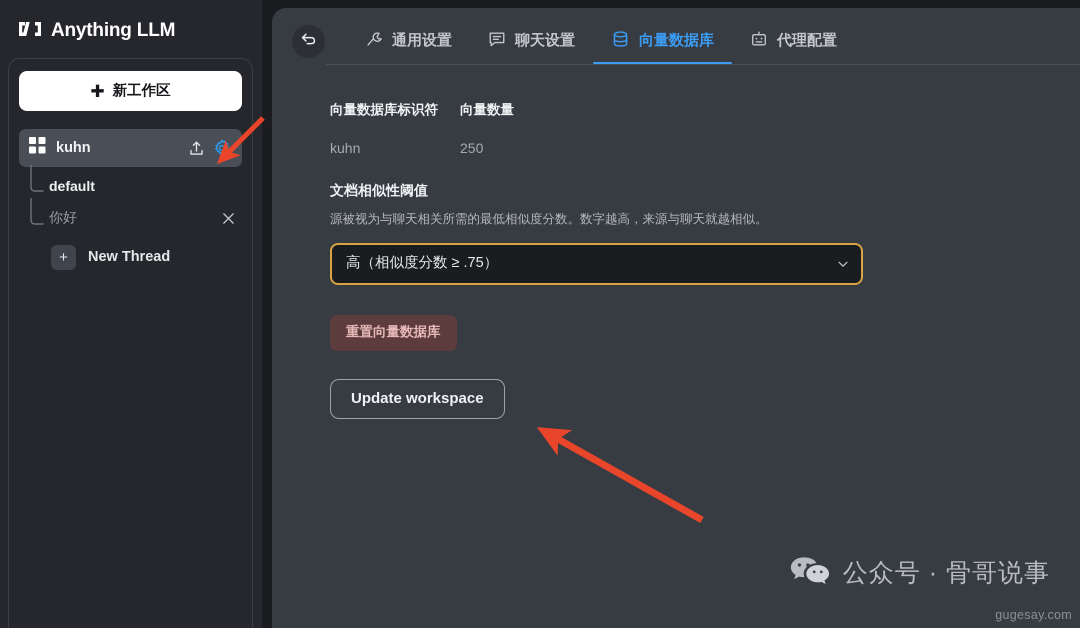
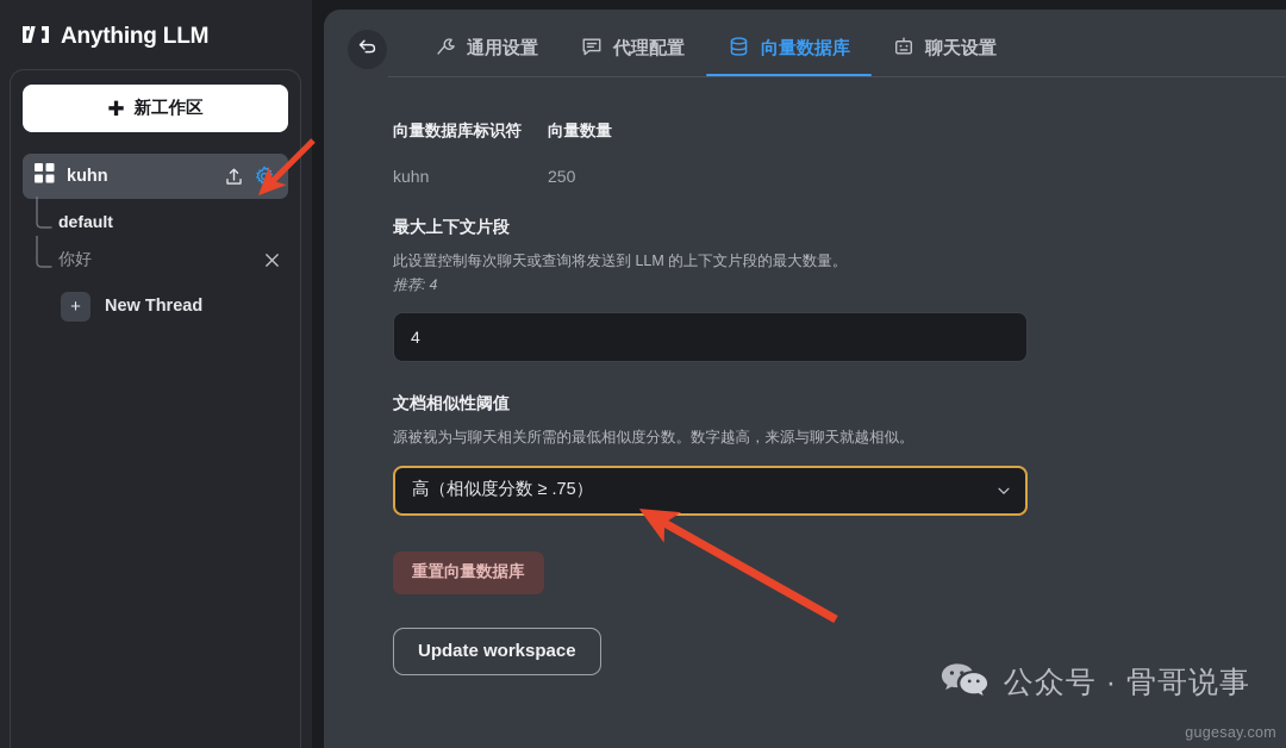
  Anything LLM
  ✚
  新工作区
  kuhn
  default
  你好
  +
  New Thread
  通用设置
- 聊天设置
+ 代理配置
  向量数据库
- 代理配置
+ 聊天设置
  向量数据库标识符
  kuhn
  向量数量
  250
+ 最大上下文片段
+ 此设置控制每次聊天或查询将发送到 LLM 的上下文片段的最大数量。
+ 推荐: 4
+ 4
  文档相似性阈值
  源被视为与聊天相关所需的最低相似度分数。数字越高，来源与聊天就越相似。
  高（相似度分数 ≥ .75）
  重置向量数据库
  Update workspace
  公众号 · 骨哥说事
  gugesay.com
